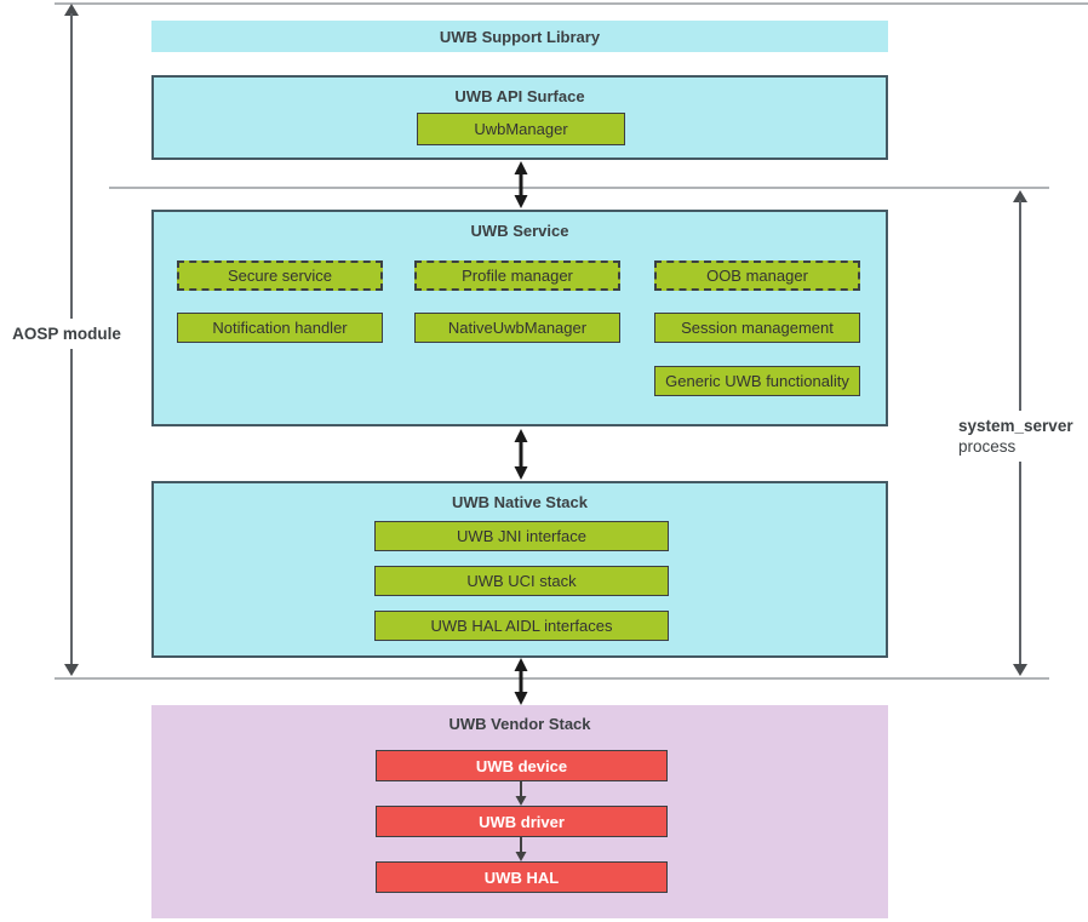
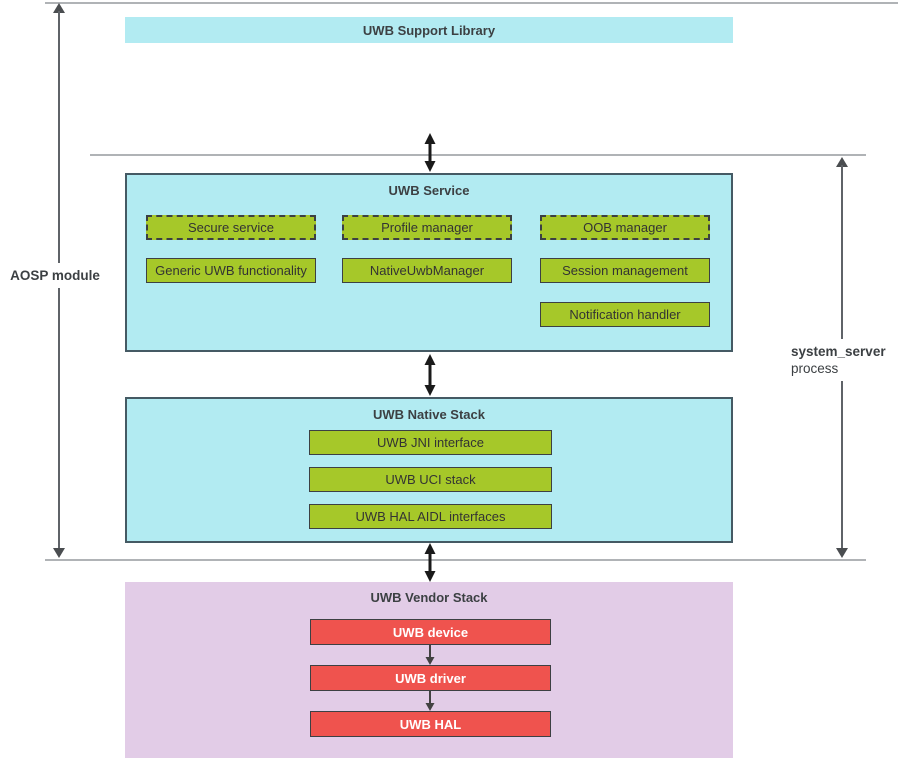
  AOSP module
  system_server
  process
  UWB Support Library
- UWB API Surface
- UwbManager
  UWB Service
  Secure service
  Profile manager
  OOB manager
- Notification handler
+ Generic UWB functionality
  NativeUwbManager
  Session management
- Generic UWB functionality
+ Notification handler
  UWB Native Stack
  UWB JNI interface
  UWB UCI stack
  UWB HAL AIDL interfaces
  UWB Vendor Stack
  UWB device
  UWB driver
  UWB HAL
